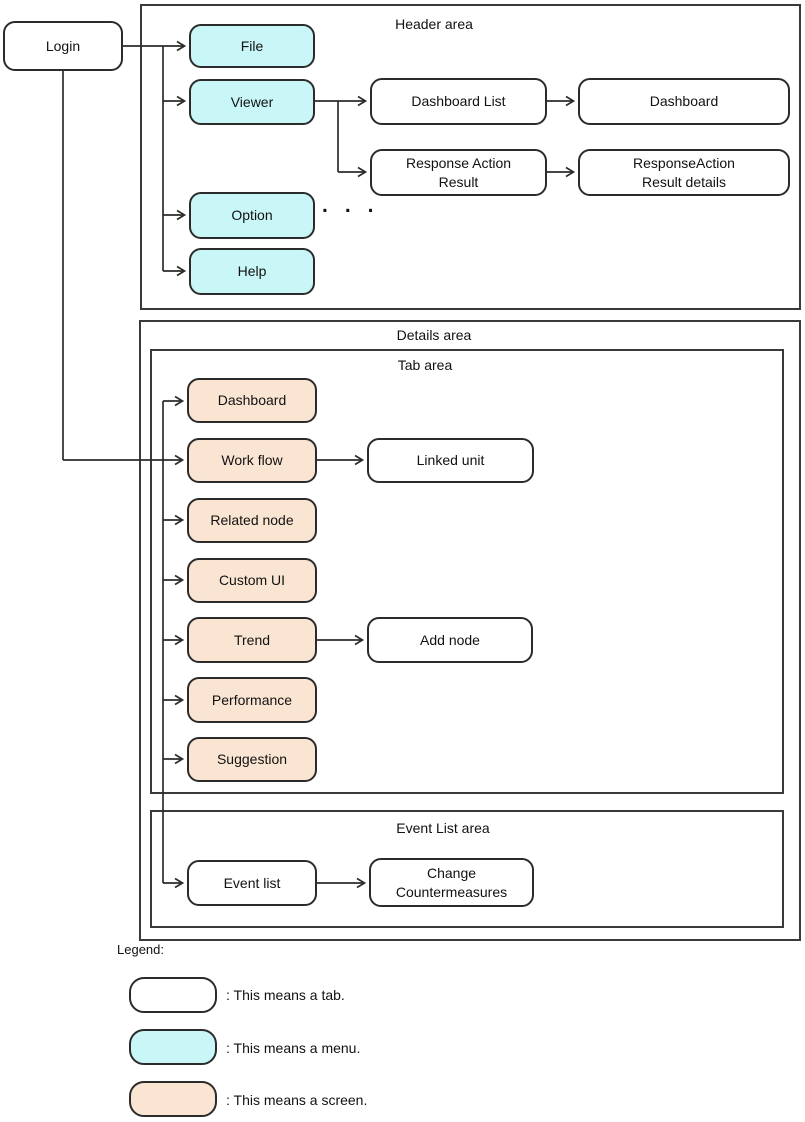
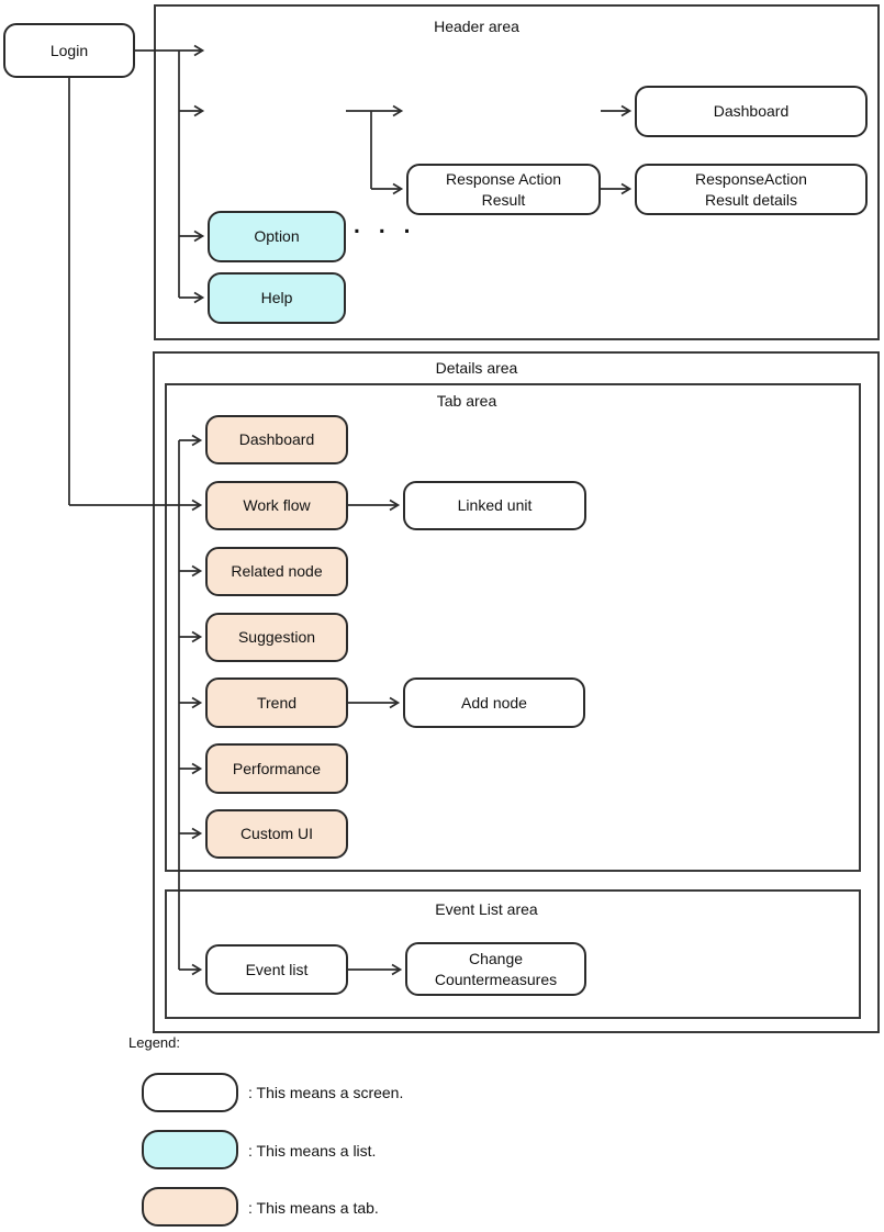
  Header area
  Details area
  Tab area
  Event List area
  Login
- File
- Viewer
  Option
  Help
- Dashboard List
  Dashboard
  Response Action
  Result
  ResponseAction
  Result details
  ...
  Dashboard
  Work flow
  Related node
- Custom UI
+ Suggestion
  Trend
  Performance
- Suggestion
+ Custom UI
  Linked unit
  Add node
  Event list
  Change
  Countermeasures
  Legend:
- : This means a tab.
+ : This means a screen.
- : This means a menu.
+ : This means a list.
- : This means a screen.
+ : This means a tab.
